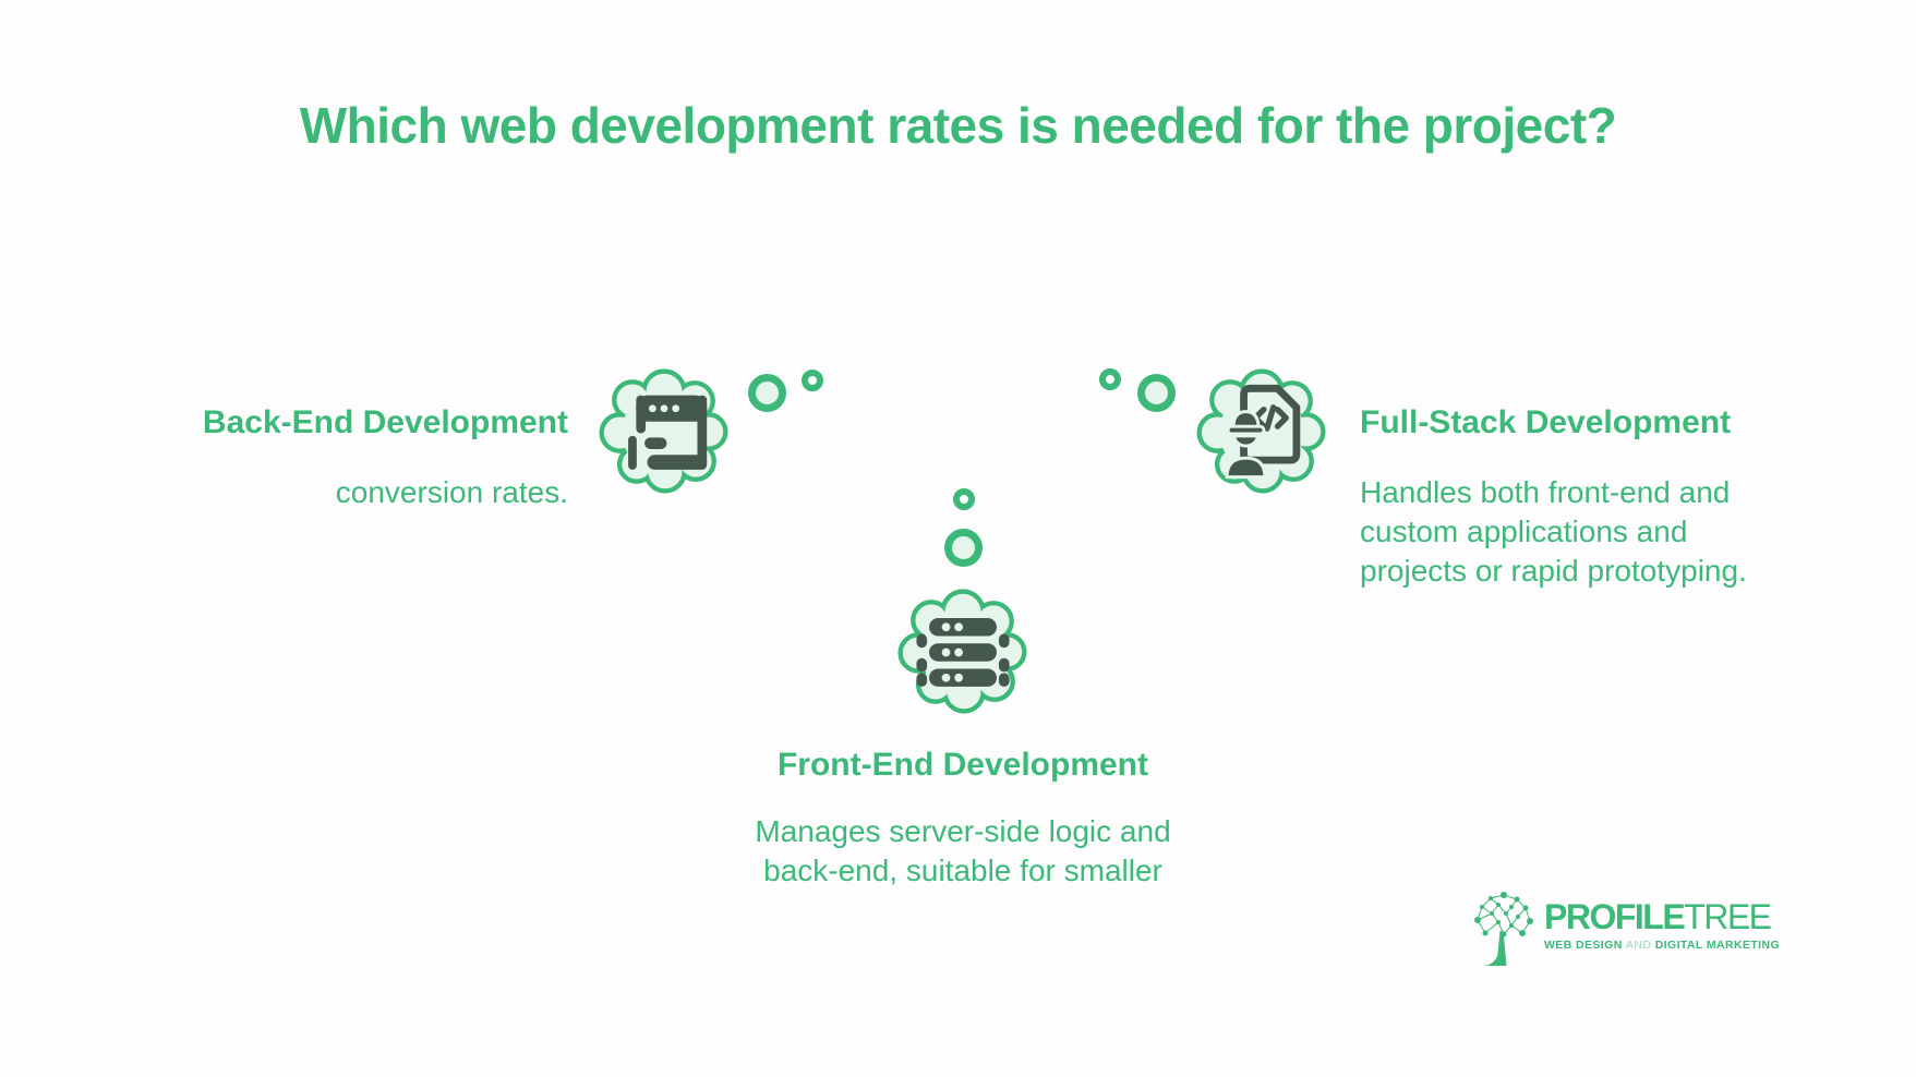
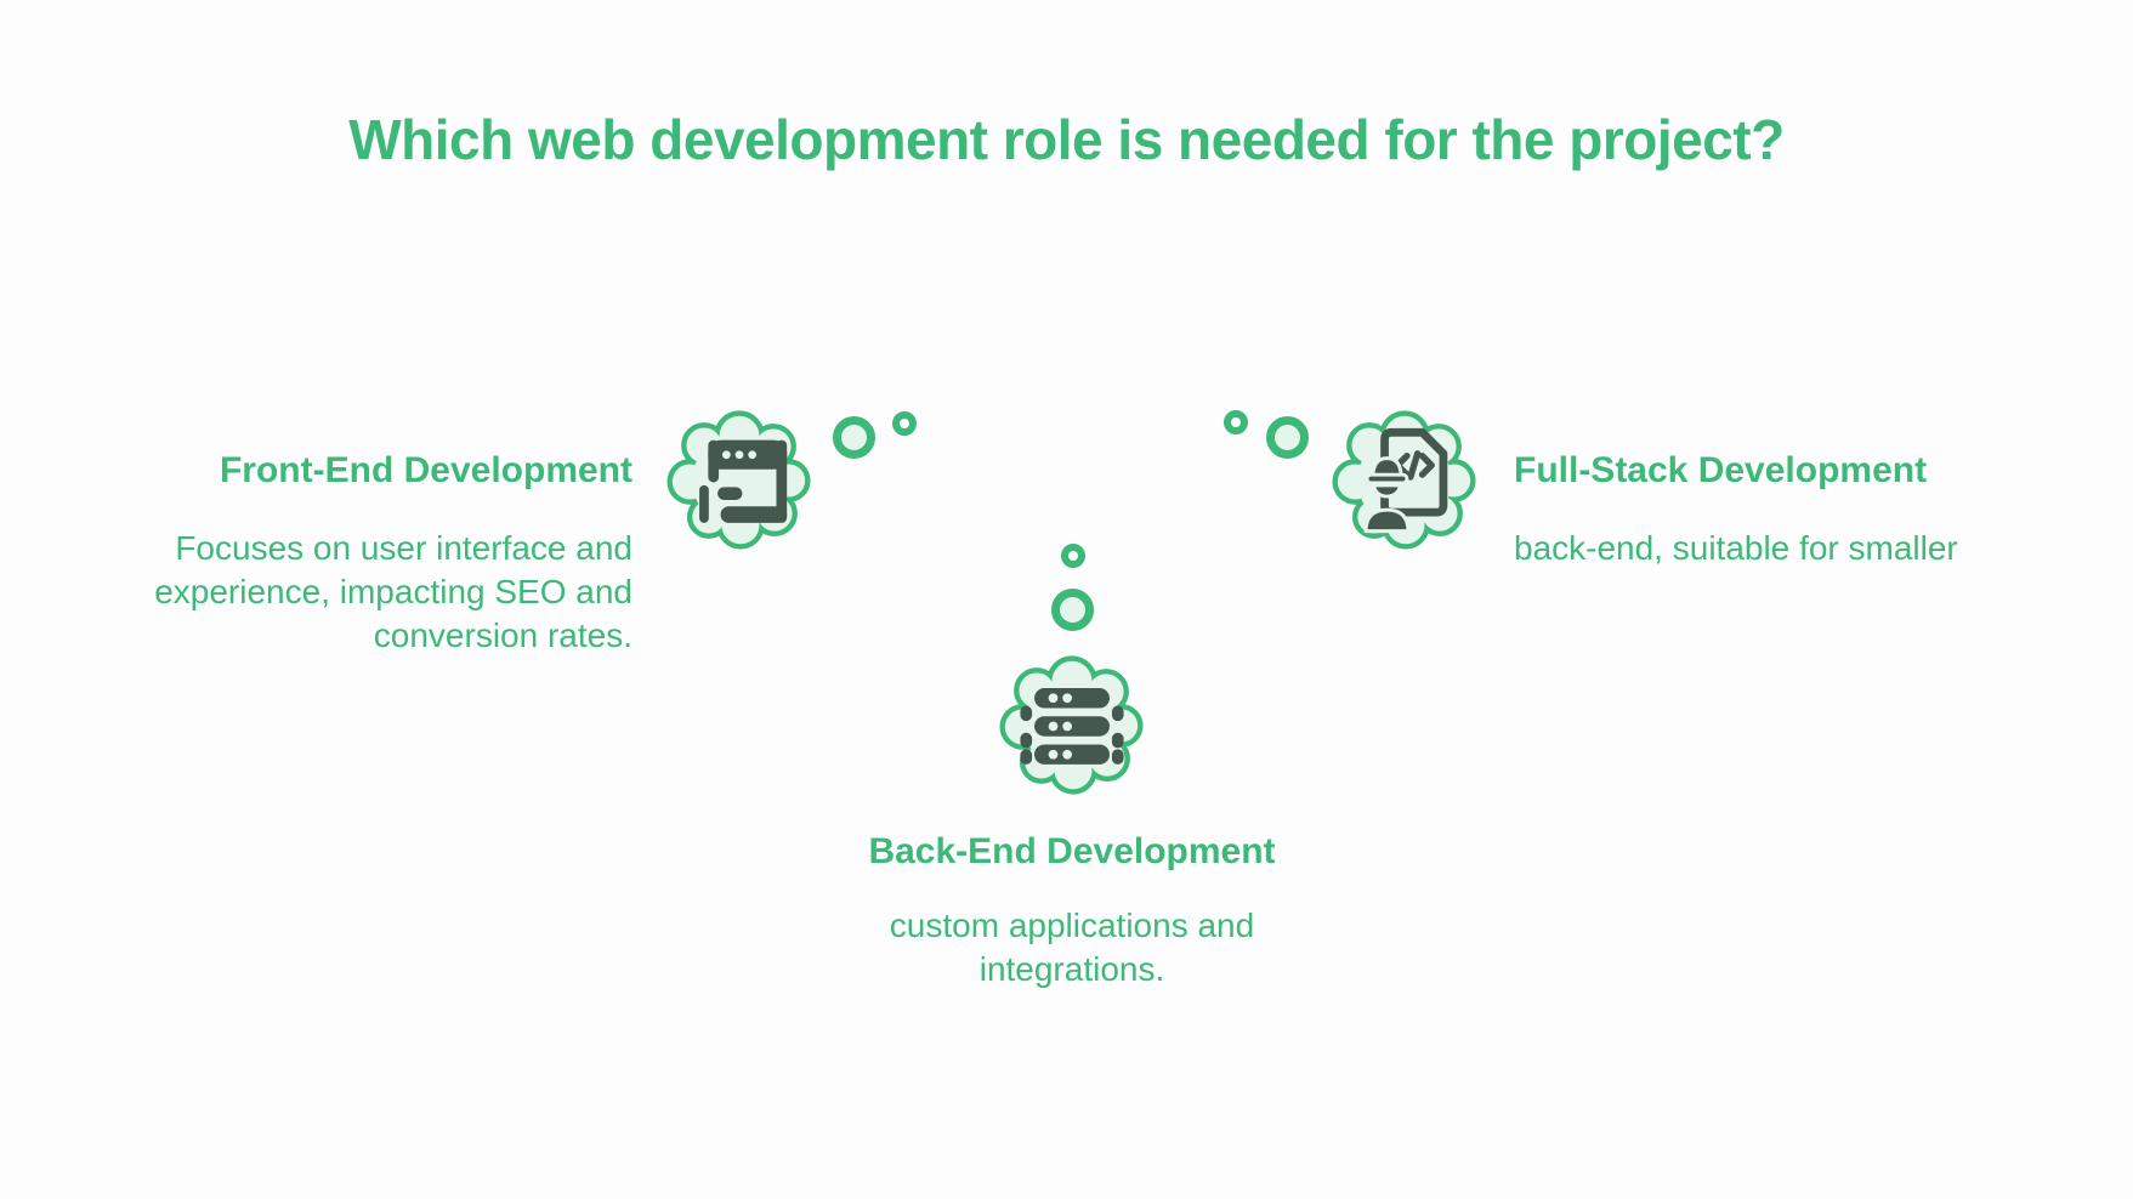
- Which web development rates is needed for the project?
+ Which web development role is needed for the project?
- Back-End Development
+ Front-End Development
+ Focuses on user interface and
+ experience, impacting SEO and
  conversion rates.
- Front-End Development
+ Back-End Development
- Manages server-side logic and
- back-end, suitable for smaller
+ custom applications and
+ integrations.
  Full-Stack Development
- Handles both front-end and
- custom applications and
+ back-end, suitable for smaller
- projects or rapid prototyping.
- PROFILETREE
- WEB DESIGN AND DIGITAL MARKETING
